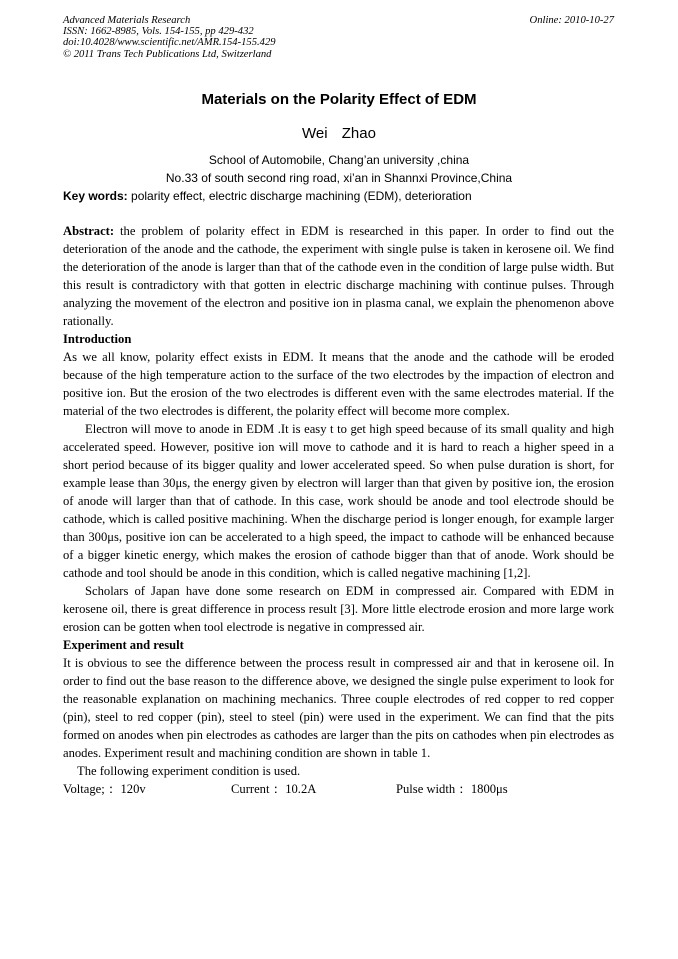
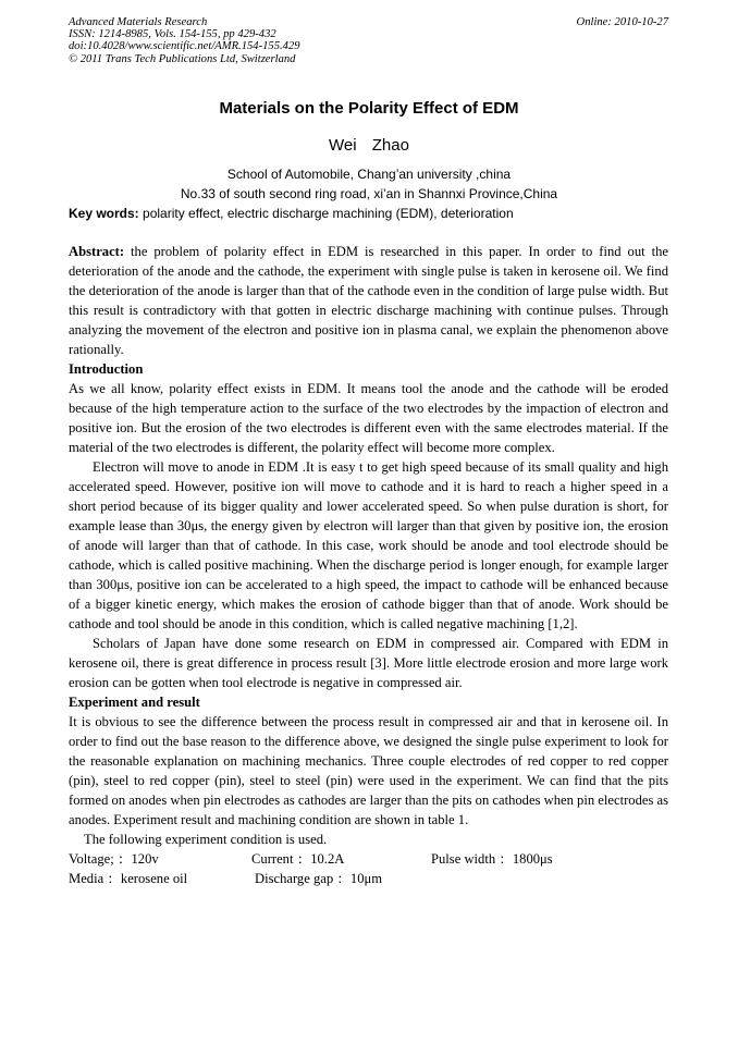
  Advanced Materials Research
- ISSN: 1662-8985, Vols. 154-155, pp 429-432
+ ISSN: 1214-8985, Vols. 154-155, pp 429-432
  doi:10.4028/www.scientific.net/AMR.154-155.429
  © 2011 Trans Tech Publications Ltd, Switzerland
  Online: 2010-10-27
  Materials on the Polarity Effect of EDM
  Wei Zhao
  School of Automobile, Chang’an university ,china
  No.33 of south second ring road, xi’an in Shannxi Province,China
  Key words: polarity effect, electric discharge machining (EDM), deterioration
  Abstract: the problem of polarity effect in EDM is researched in this paper. In order to find out the deterioration of the anode and the cathode, the experiment with single pulse is taken in kerosene oil. We find the deterioration of the anode is larger than that of the cathode even in the condition of large pulse width. But this result is contradictory with that gotten in electric discharge machining with continue pulses. Through analyzing the movement of the electron and positive ion in plasma canal, we explain the phenomenon above rationally.
  Introduction
- As we all know, polarity effect exists in EDM. It means that the anode and the cathode will be eroded because of the high temperature action to the surface of the two electrodes by the impaction of electron and positive ion. But the erosion of the two electrodes is different even with the same electrodes material. If the material of the two electrodes is different, the polarity effect will become more complex.
+ As we all know, polarity effect exists in EDM. It means tool the anode and the cathode will be eroded because of the high temperature action to the surface of the two electrodes by the impaction of electron and positive ion. But the erosion of the two electrodes is different even with the same electrodes material. If the material of the two electrodes is different, the polarity effect will become more complex.
  Electron will move to anode in EDM .It is easy t to get high speed because of its small quality and high accelerated speed. However, positive ion will move to cathode and it is hard to reach a higher speed in a short period because of its bigger quality and lower accelerated speed. So when pulse duration is short, for example lease than 30μs, the energy given by electron will larger than that given by positive ion, the erosion of anode will larger than that of cathode. In this case, work should be anode and tool electrode should be cathode, which is called positive machining. When the discharge period is longer enough, for example larger than 300μs, positive ion can be accelerated to a high speed, the impact to cathode will be enhanced because of a bigger kinetic energy, which makes the erosion of cathode bigger than that of anode. Work should be cathode and tool should be anode in this condition, which is called negative machining [1,2].
  Scholars of Japan have done some research on EDM in compressed air. Compared with EDM in kerosene oil, there is great difference in process result [3]. More little electrode erosion and more large work erosion can be gotten when tool electrode is negative in compressed air.
  Experiment and result
  It is obvious to see the difference between the process result in compressed air and that in kerosene oil. In order to find out the base reason to the difference above, we designed the single pulse experiment to look for the reasonable explanation on machining mechanics. Three couple electrodes of red copper to red copper (pin), steel to red copper (pin), steel to steel (pin) were used in the experiment. We can find that the pits formed on anodes when pin electrodes as cathodes are larger than the pits on cathodes when pin electrodes as anodes. Experiment result and machining condition are shown in table 1.
  The following experiment condition is used.
  Voltage;： 120v
  Current： 10.2A
  Pulse width： 1800μs
+ Media： kerosene oil
+ Discharge gap： 10μm
